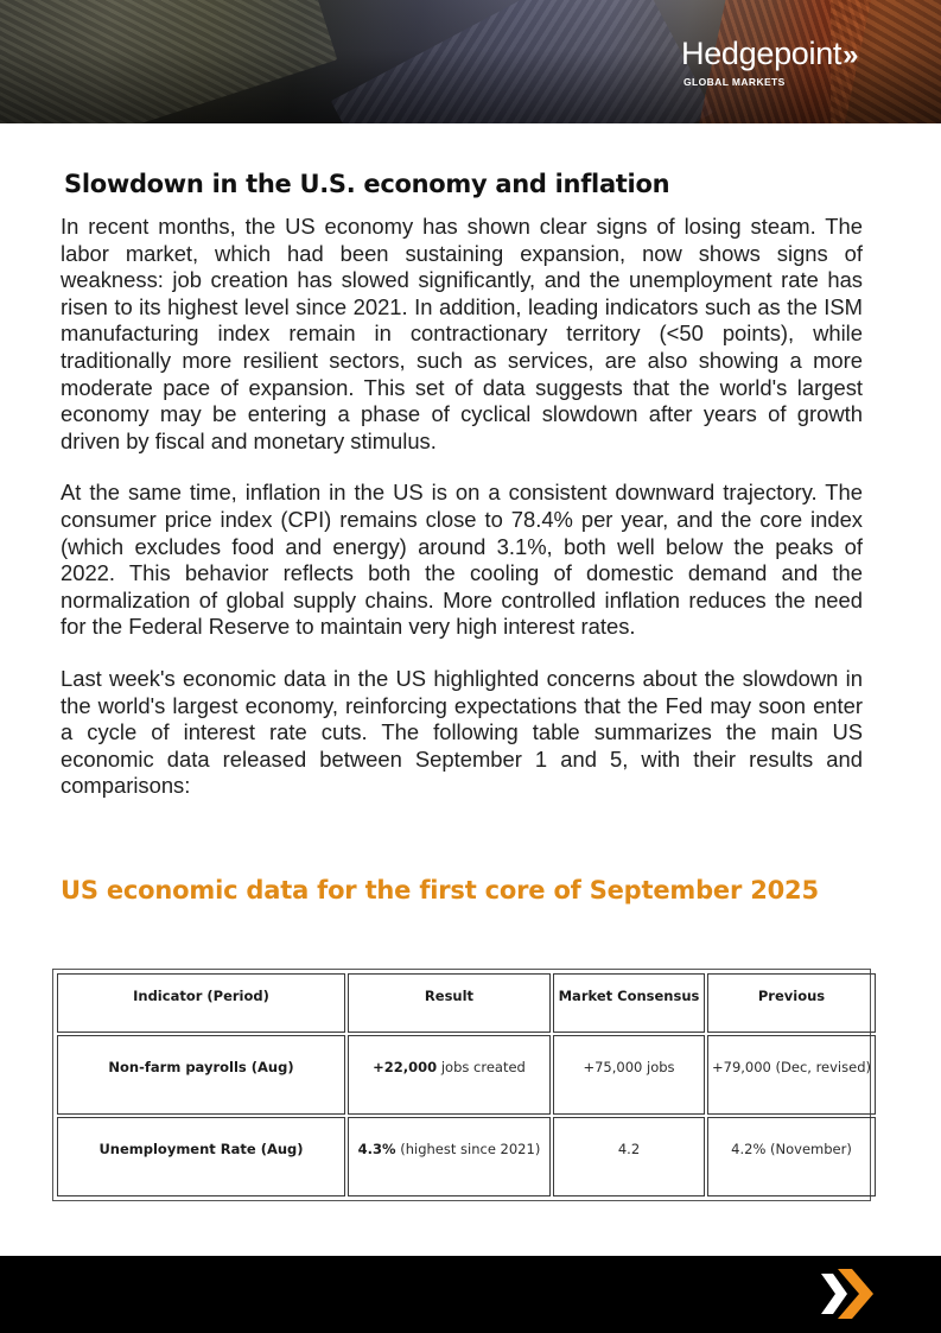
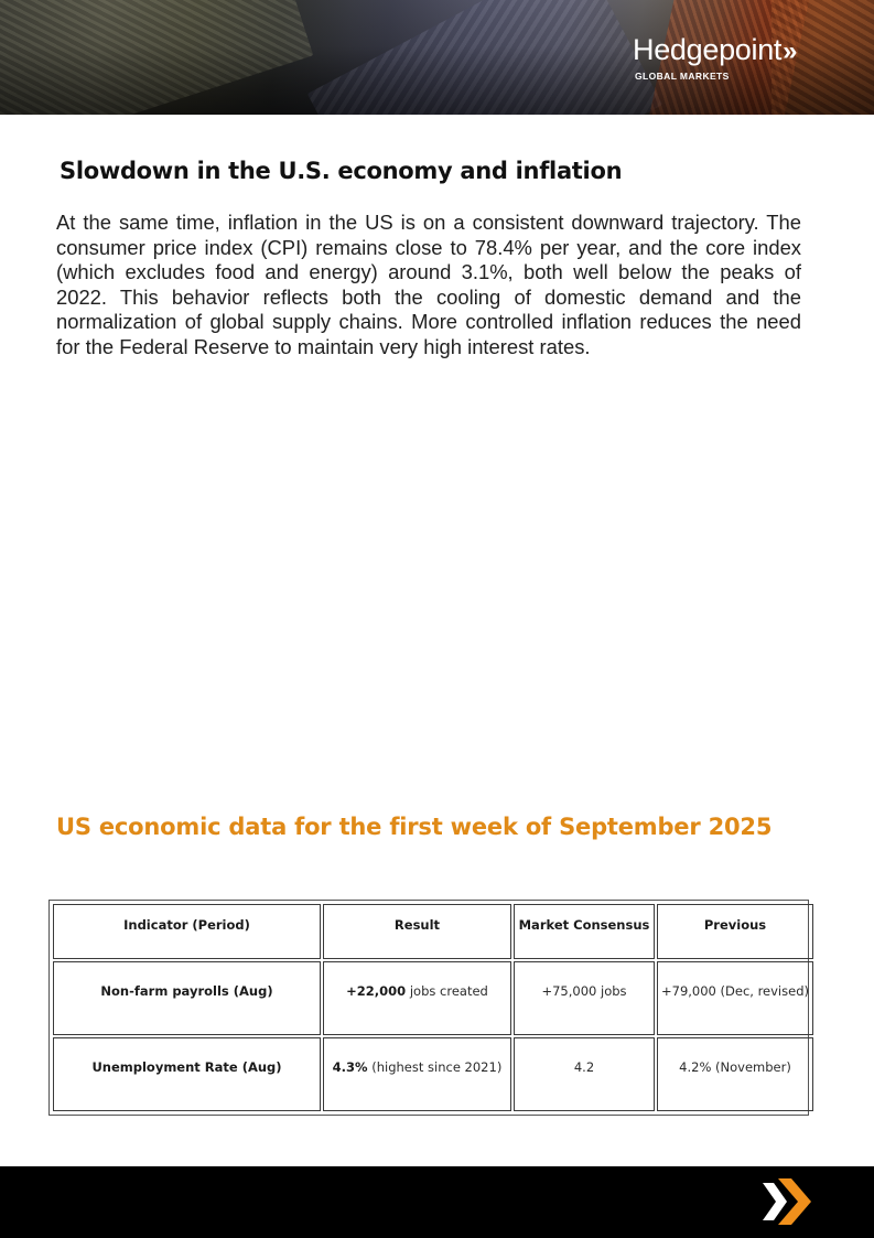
  Hedgepoint»
  GLOBAL MARKETS
  Slowdown in the U.S. economy and inflation
- In recent months, the US economy has shown clear signs of losing steam. The labor market, which had been sustaining expansion, now shows signs of weakness: job creation has slowed significantly, and the unemployment rate has risen to its highest level since 2021. In addition, leading indicators such as the ISM manufacturing index remain in contractionary territory (<50 points), while traditionally more resilient sectors, such as services, are also showing a more moderate pace of expansion. This set of data suggests that the world's largest economy may be entering a phase of cyclical slowdown after years of growth driven by fiscal and monetary stimulus.
  At the same time, inflation in the US is on a consistent downward trajectory. The consumer price index (CPI) remains close to 78.4% per year, and the core index (which excludes food and energy) around 3.1%, both well below the peaks of 2022. This behavior reflects both the cooling of domestic demand and the normalization of global supply chains. More controlled inflation reduces the need for the Federal Reserve to maintain very high interest rates.
- Last week's economic data in the US highlighted concerns about the slowdown in the world's largest economy, reinforcing expectations that the Fed may soon enter a cycle of interest rate cuts. The following table summarizes the main US economic data released between September 1 and 5, with their results and comparisons:
- US economic data for the first core of September 2025
+ US economic data for the first week of September 2025
  Indicator (Period)	Result	Market Consensus	Previous
  Non-farm payrolls (Aug)	+22,000 jobs created	+75,000 jobs	+79,000 (Dec, revised)
  Unemployment Rate (Aug)	4.3% (highest since 2021)	4.2	4.2% (November)
